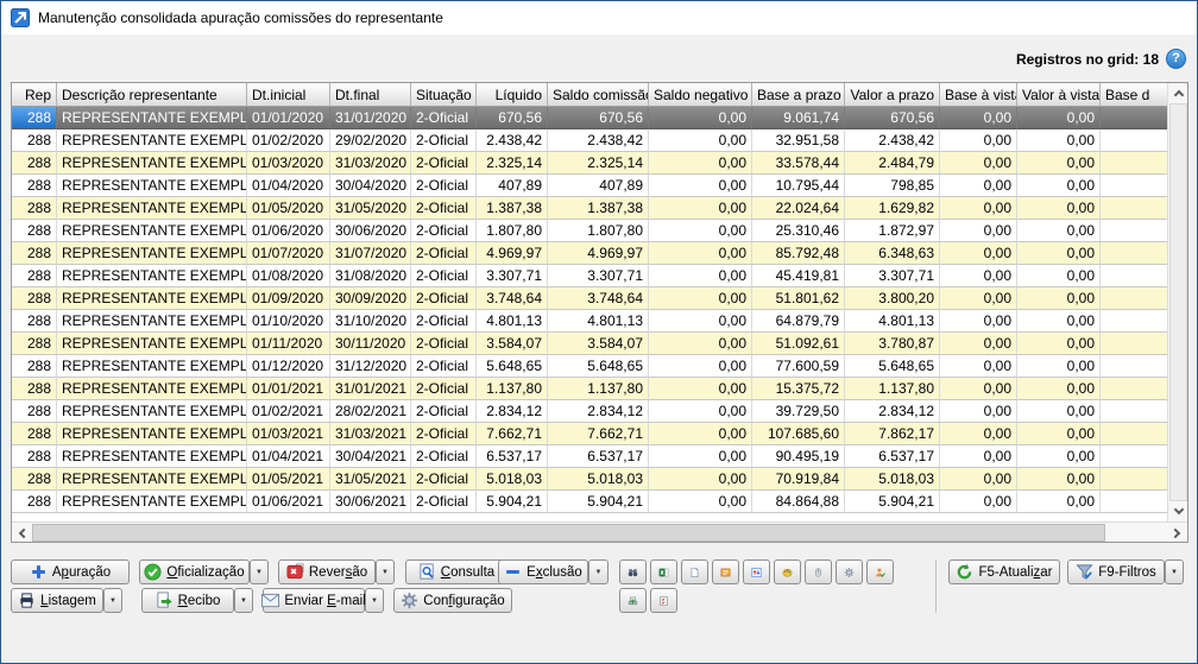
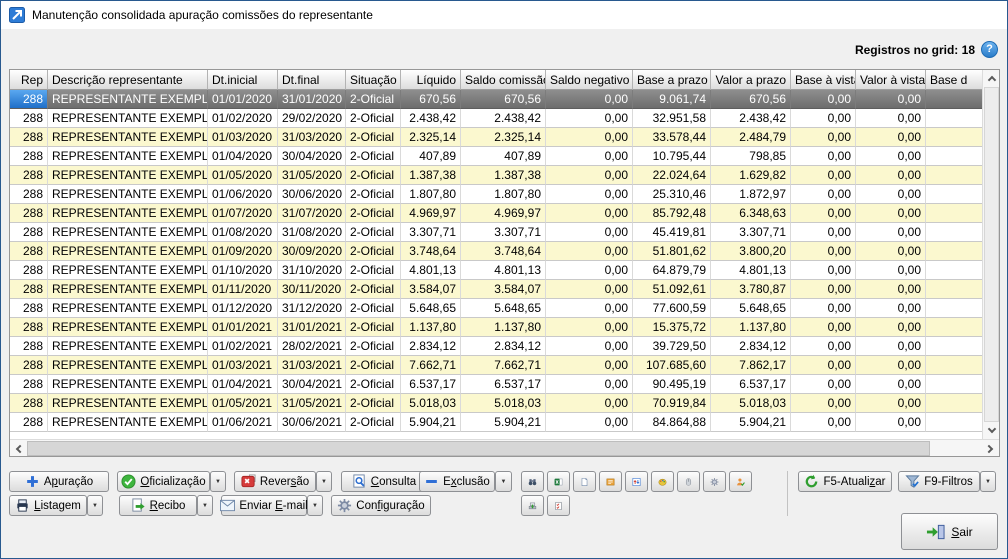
  Manutenção consolidada apuração comissões do representante
  Registros no grid: 18
  ?
  Rep	Descrição representante	Dt.inicial	Dt.final	Situação	Líquido	Saldo comissã	Saldo negativo	Base a prazo	Valor a prazo	Base à vist	Valor à vista	Base d
  288	REPRESENTANTE EXEMPL	01/01/2020	31/01/2020	2-Oficial	670,56	670,56	0,00	9.061,74	670,56	0,00	0,00
  288	REPRESENTANTE EXEMPL	01/02/2020	29/02/2020	2-Oficial	2.438,42	2.438,42	0,00	32.951,58	2.438,42	0,00	0,00
  288	REPRESENTANTE EXEMPL	01/03/2020	31/03/2020	2-Oficial	2.325,14	2.325,14	0,00	33.578,44	2.484,79	0,00	0,00
  288	REPRESENTANTE EXEMPL	01/04/2020	30/04/2020	2-Oficial	407,89	407,89	0,00	10.795,44	798,85	0,00	0,00
  288	REPRESENTANTE EXEMPL	01/05/2020	31/05/2020	2-Oficial	1.387,38	1.387,38	0,00	22.024,64	1.629,82	0,00	0,00
  288	REPRESENTANTE EXEMPL	01/06/2020	30/06/2020	2-Oficial	1.807,80	1.807,80	0,00	25.310,46	1.872,97	0,00	0,00
  288	REPRESENTANTE EXEMPL	01/07/2020	31/07/2020	2-Oficial	4.969,97	4.969,97	0,00	85.792,48	6.348,63	0,00	0,00
  288	REPRESENTANTE EXEMPL	01/08/2020	31/08/2020	2-Oficial	3.307,71	3.307,71	0,00	45.419,81	3.307,71	0,00	0,00
  288	REPRESENTANTE EXEMPL	01/09/2020	30/09/2020	2-Oficial	3.748,64	3.748,64	0,00	51.801,62	3.800,20	0,00	0,00
  288	REPRESENTANTE EXEMPL	01/10/2020	31/10/2020	2-Oficial	4.801,13	4.801,13	0,00	64.879,79	4.801,13	0,00	0,00
  288	REPRESENTANTE EXEMPL	01/11/2020	30/11/2020	2-Oficial	3.584,07	3.584,07	0,00	51.092,61	3.780,87	0,00	0,00
  288	REPRESENTANTE EXEMPL	01/12/2020	31/12/2020	2-Oficial	5.648,65	5.648,65	0,00	77.600,59	5.648,65	0,00	0,00
  288	REPRESENTANTE EXEMPL	01/01/2021	31/01/2021	2-Oficial	1.137,80	1.137,80	0,00	15.375,72	1.137,80	0,00	0,00
  288	REPRESENTANTE EXEMPL	01/02/2021	28/02/2021	2-Oficial	2.834,12	2.834,12	0,00	39.729,50	2.834,12	0,00	0,00
  288	REPRESENTANTE EXEMPL	01/03/2021	31/03/2021	2-Oficial	7.662,71	7.662,71	0,00	107.685,60	7.862,17	0,00	0,00
  288	REPRESENTANTE EXEMPL	01/04/2021	30/04/2021	2-Oficial	6.537,17	6.537,17	0,00	90.495,19	6.537,17	0,00	0,00
  288	REPRESENTANTE EXEMPL	01/05/2021	31/05/2021	2-Oficial	5.018,03	5.018,03	0,00	70.919,84	5.018,03	0,00	0,00
  288	REPRESENTANTE EXEMPL	01/06/2021	30/06/2021	2-Oficial	5.904,21	5.904,21	0,00	84.864,88	5.904,21	0,00	0,00
  Apuração
  Oficialização
  Reversão
  Consulta
  Exclusão
  Listagem
  Recibo
  Enviar E-mai
  Configuração
  F5-Atualizar
  F9-Filtros
+ Sair
